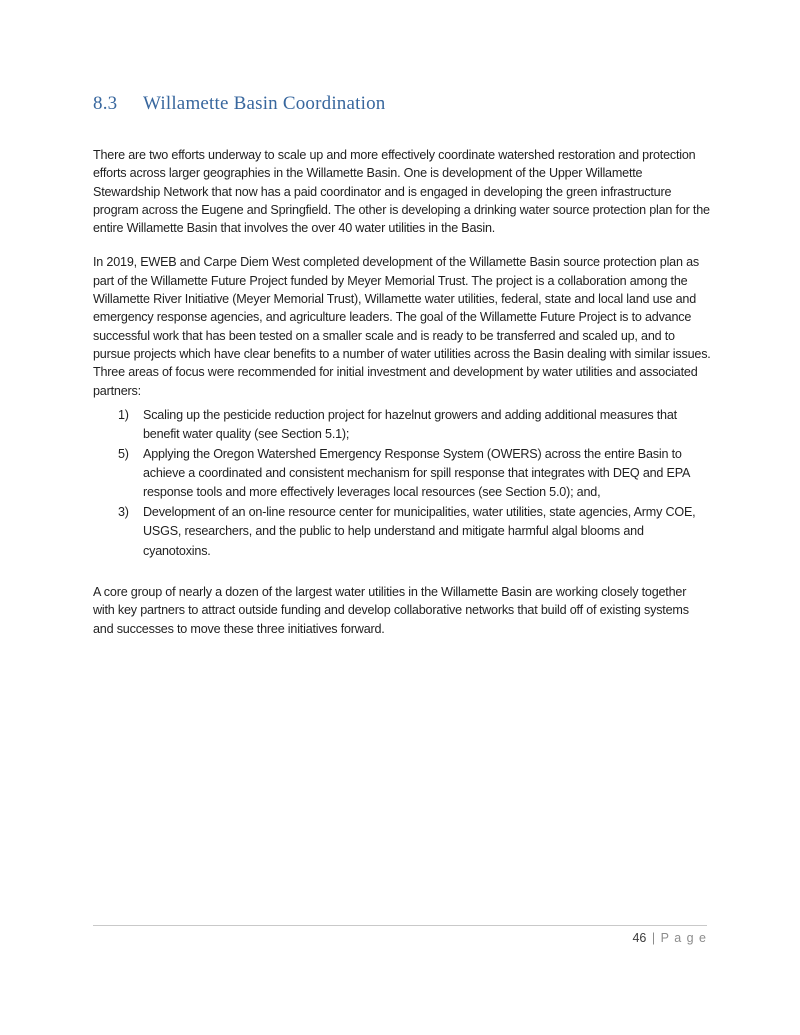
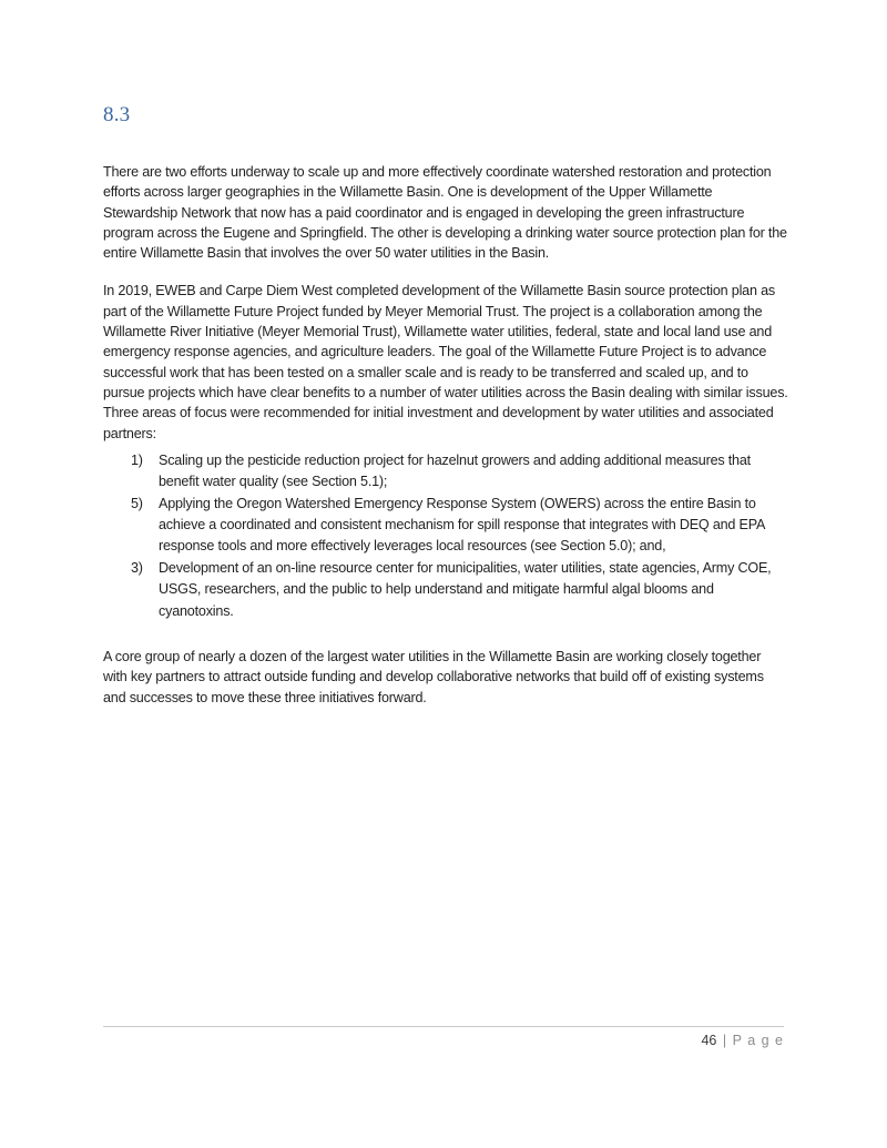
  8.3
- Willamette Basin Coordination
- There are two efforts underway to scale up and more effectively coordinate watershed restoration and protection efforts across larger geographies in the Willamette Basin. One is development of the Upper Willamette Stewardship Network that now has a paid coordinator and is engaged in developing the green infrastructure program across the Eugene and Springfield. The other is developing a drinking water source protection plan for the entire Willamette Basin that involves the over 40 water utilities in the Basin.
+ There are two efforts underway to scale up and more effectively coordinate watershed restoration and protection efforts across larger geographies in the Willamette Basin. One is development of the Upper Willamette Stewardship Network that now has a paid coordinator and is engaged in developing the green infrastructure program across the Eugene and Springfield. The other is developing a drinking water source protection plan for the entire Willamette Basin that involves the over 50 water utilities in the Basin.
  In 2019, EWEB and Carpe Diem West completed development of the Willamette Basin source protection plan as part of the Willamette Future Project funded by Meyer Memorial Trust. The project is a collaboration among the Willamette River Initiative (Meyer Memorial Trust), Willamette water utilities, federal, state and local land use and emergency response agencies, and agriculture leaders. The goal of the Willamette Future Project is to advance successful work that has been tested on a smaller scale and is ready to be transferred and scaled up, and to pursue projects which have clear benefits to a number of water utilities across the Basin dealing with similar issues. Three areas of focus were recommended for initial investment and development by water utilities and associated partners:
  1)
  Scaling up the pesticide reduction project for hazelnut growers and adding additional measures that benefit water quality (see Section 5.1);
  5)
  Applying the Oregon Watershed Emergency Response System (OWERS) across the entire Basin to achieve a coordinated and consistent mechanism for spill response that integrates with DEQ and EPA response tools and more effectively leverages local resources (see Section 5.0); and,
  3)
  Development of an on-line resource center for municipalities, water utilities, state agencies, Army COE, USGS, researchers, and the public to help understand and mitigate harmful algal blooms and cyanotoxins.
  A core group of nearly a dozen of the largest water utilities in the Willamette Basin are working closely together with key partners to attract outside funding and develop collaborative networks that build off of existing systems and successes to move these three initiatives forward.
  46 | P a g e
